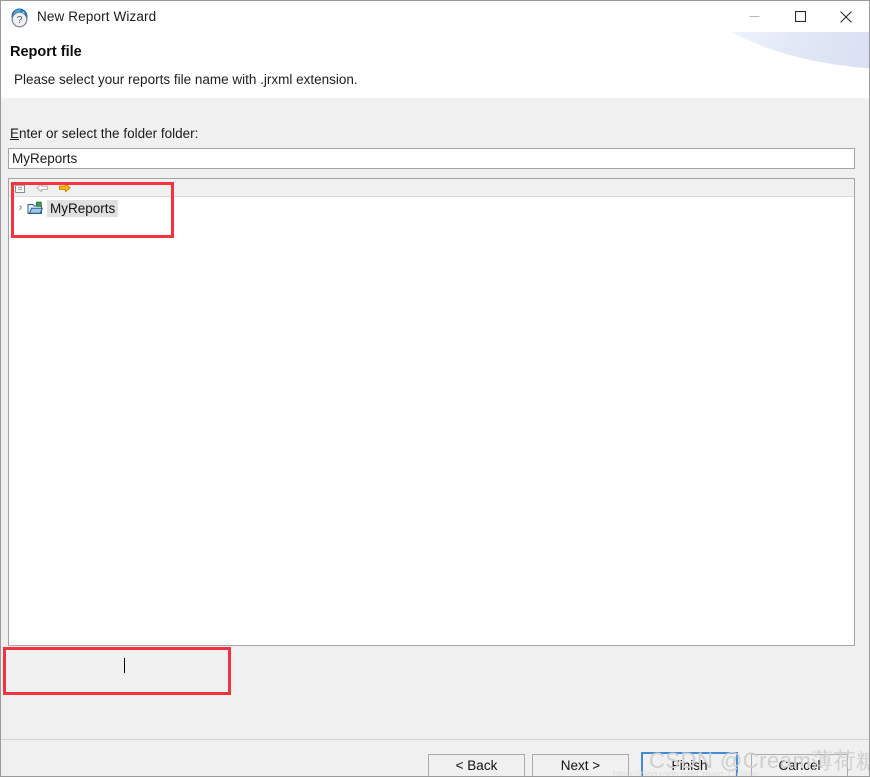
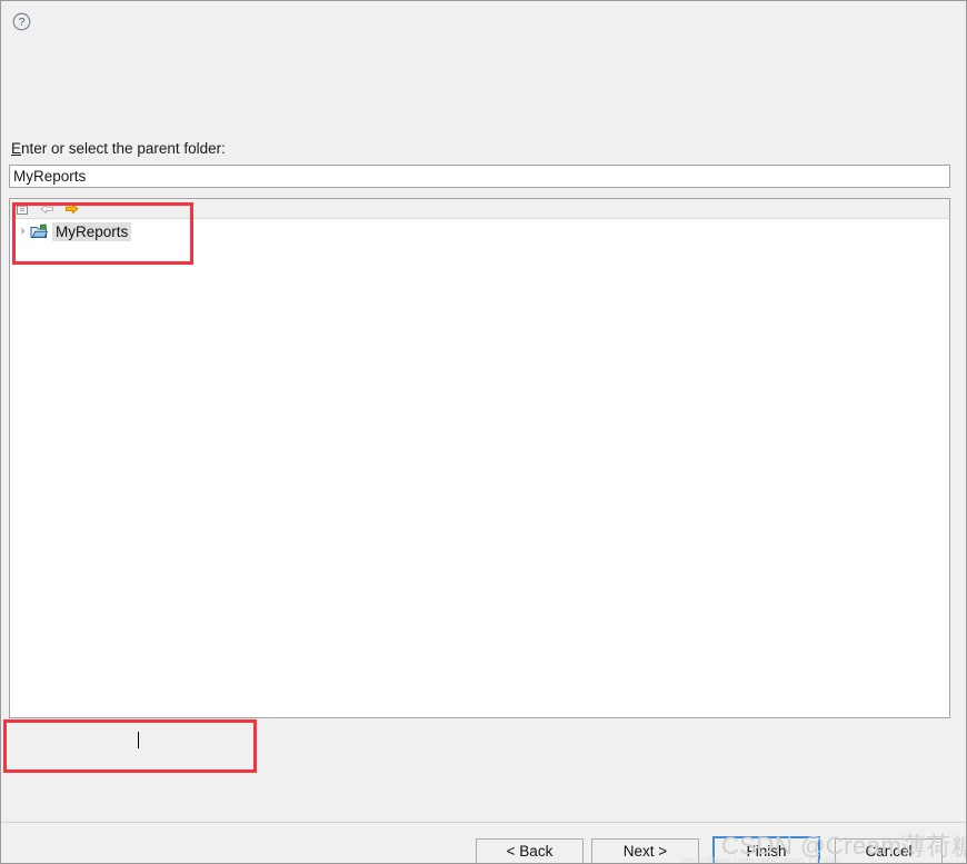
- New Report Wizard
- Report file
- Please select your reports file name with .jrxml extension.
- Enter or select the folder folder:
+ Enter or select the parent folder:
  MyReports
  ›
  MyReports
  ?
  < Back
  Next >
  Finish
  Cancel
  CSDN @Cream薄荷糖
  https://blog.csdn.net/Cream_Cicilian
